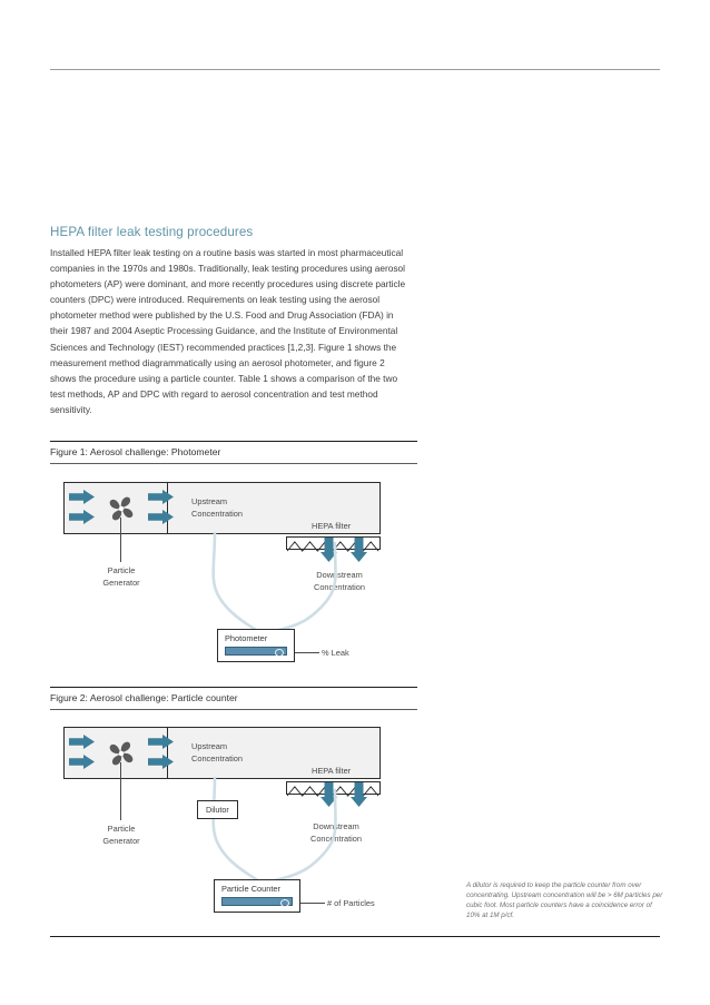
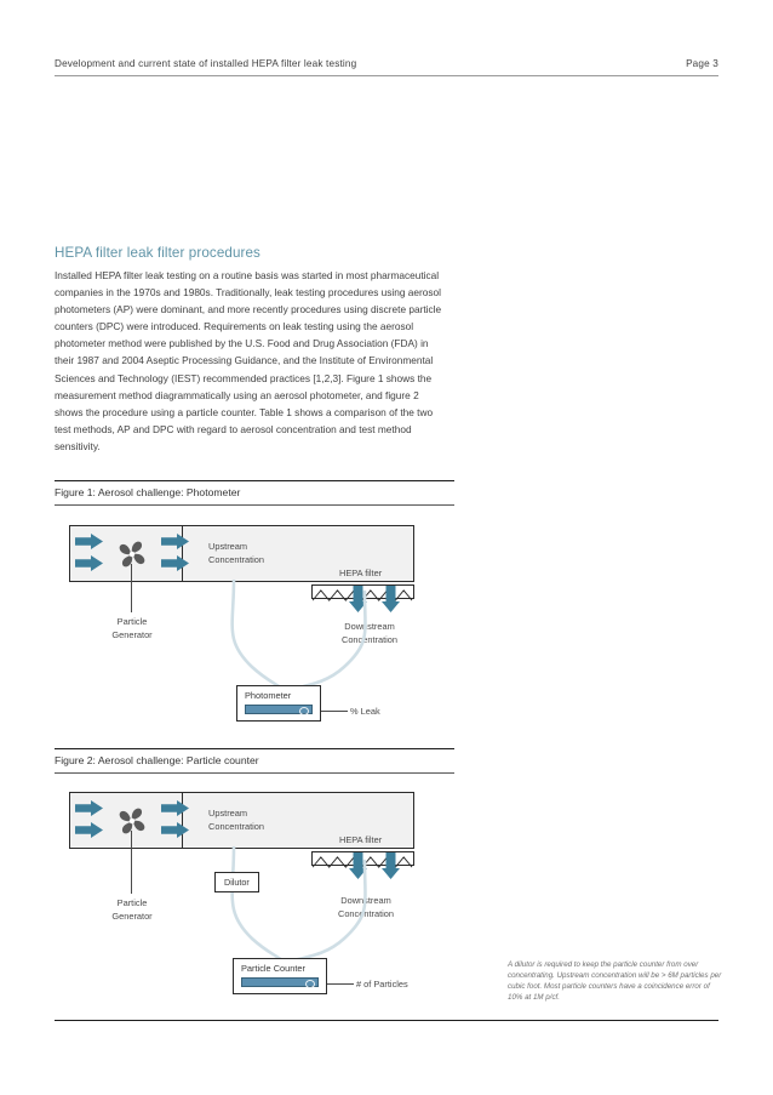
+ Development and current state of installed HEPA filter leak testing
+ Page 3
- HEPA filter leak testing procedures
+ HEPA filter leak filter procedures
  Installed HEPA filter leak testing on a routine basis was started in most pharmaceutical companies in the 1970s and 1980s. Traditionally, leak testing procedures using aerosol photometers (AP) were dominant, and more recently procedures using discrete particle counters (DPC) were introduced. Requirements on leak testing using the aerosol photometer method were published by the U.S. Food and Drug Association (FDA) in their 1987 and 2004 Aseptic Processing Guidance, and the Institute of Environmental Sciences and Technology (IEST) recommended practices [1,2,3]. Figure 1 shows the measurement method diagrammatically using an aerosol photometer, and figure 2 shows the procedure using a particle counter. Table 1 shows a comparison of the two test methods, AP and DPC with regard to aerosol concentration and test method sensitivity.
  Figure 1: Aerosol challenge: Photometer
  Upstream
  Concentration
  HEPA filter
  Particle
  Generator
  Dowstream
  Concntration
  Photometer
  % Leak
  Figure 2: Aerosol challenge: Particle counter
  Upstream
  Concentration
  HEPA filter
  Particle
  Generator
  Downtream
  Concntration
  Dilutor
  Particle Counter
  # of Particles
